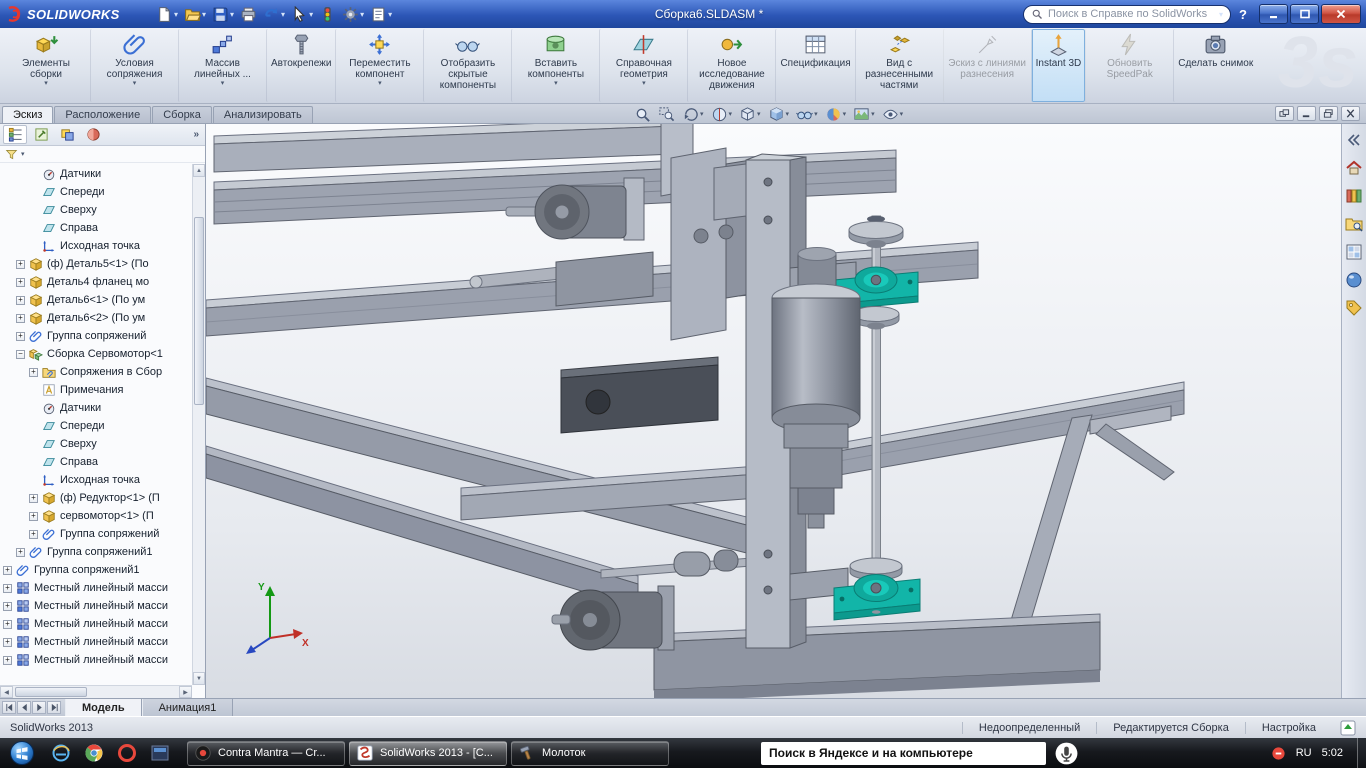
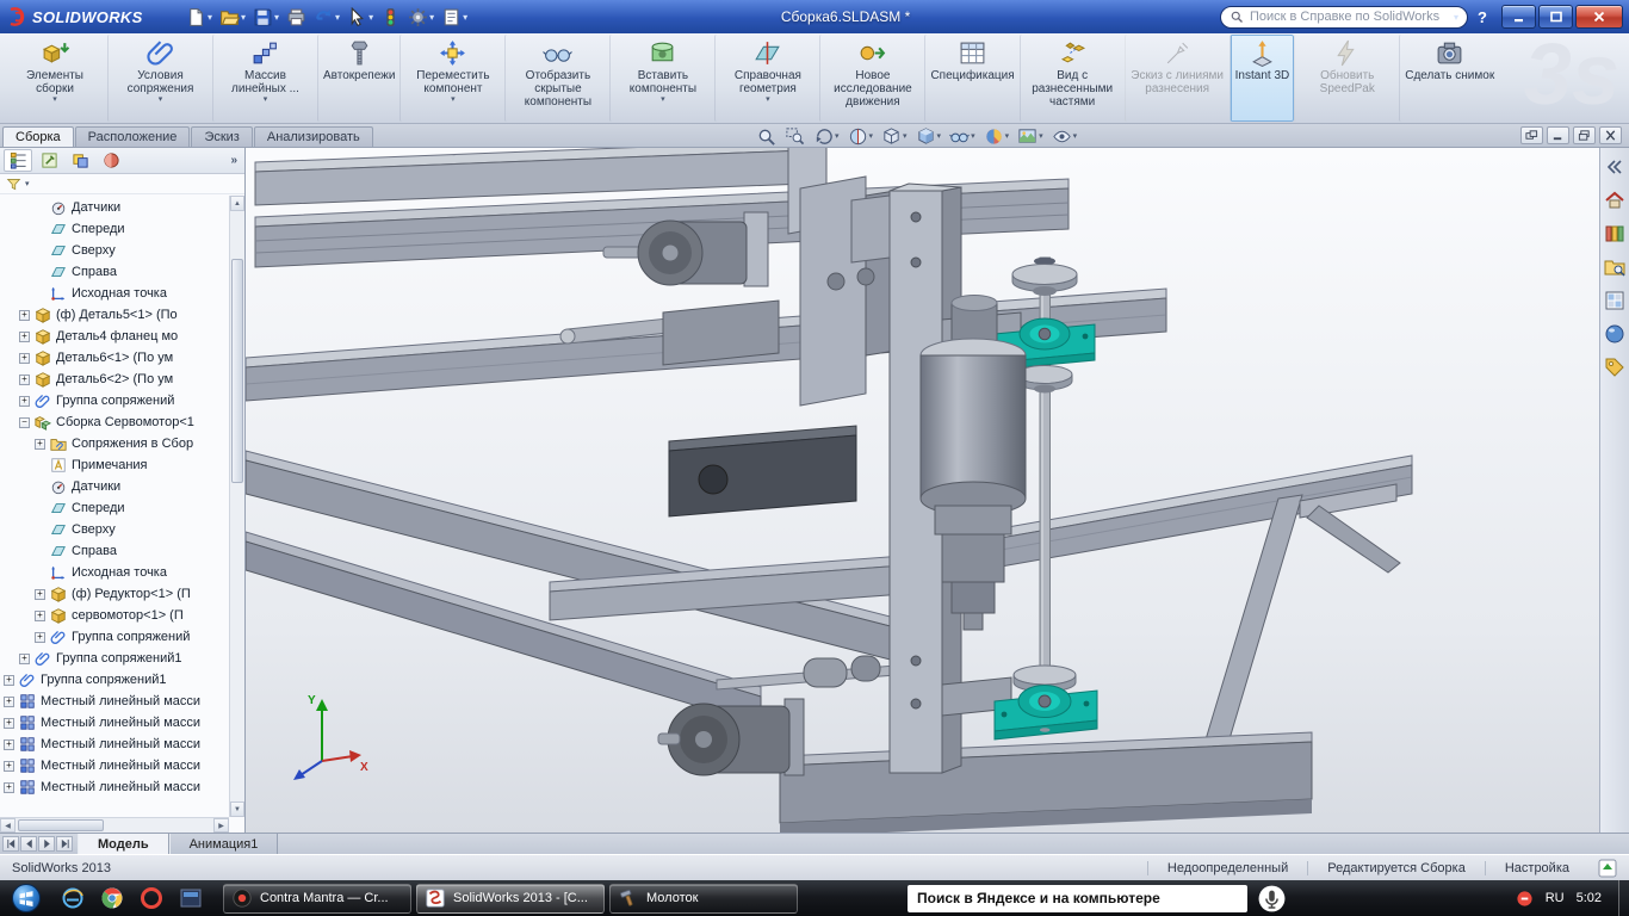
  SOLIDWORKS
  ▾
  ▾
  ▾
  ▾
  ▾
  ▾
  ▾
  Сборка6.SLDASM *
  Поиск в Справке по SolidWorks
  ▾
  ?
  3s
  Элементы сборки
  Условия сопряжения
  Массив линейных ...
  Автокрепежи
  Переместить компонент
  Отобразить скрытые компоненты
  Вставить компоненты
  Справочная геометрия
  Новое исследование движения
  Спецификация
  Вид с разнесенными частями
  Эскиз с линиями разнесения
  Instant 3D
  Обновить SpeedPak
  Сделать снимок
- Эскиз
+ Сборка
  Расположение
- Сборка
+ Эскиз
  Анализировать
  »
  Датчики
  Спереди
  Сверху
  Справа
  Исходная точка
  +
  (ф) Деталь5<1> (По
  +
  Деталь4 фланец мо
  +
  Деталь6<1> (По ум
  +
  Деталь6<2> (По ум
  +
  Группа сопряжений
  −
  Сборка Сервомотор<1
  +
  Сопряжения в Сбор
  Примечания
  Датчики
  Спереди
  Сверху
  Справа
  Исходная точка
  +
  (ф) Редуктор<1> (П
  +
  сервомотор<1> (П
  +
  Группа сопряжений
  +
  Группа сопряжений1
  +
  Группа сопряжений1
  +
  Местный линейный масси
  +
  Местный линейный масси
  +
  Местный линейный масси
  +
  Местный линейный масси
  +
  Местный линейный масси
  Y
  X
  Модель
  Анимация1
  SolidWorks 2013
  Недоопределенный
  Редактируется Сборка
  Настройка
  Contra Mantra — Cr...
  SolidWorks 2013 - [C...
  Молоток
  Поиск в Яндексе и на компьютере
  RU
  5:02
